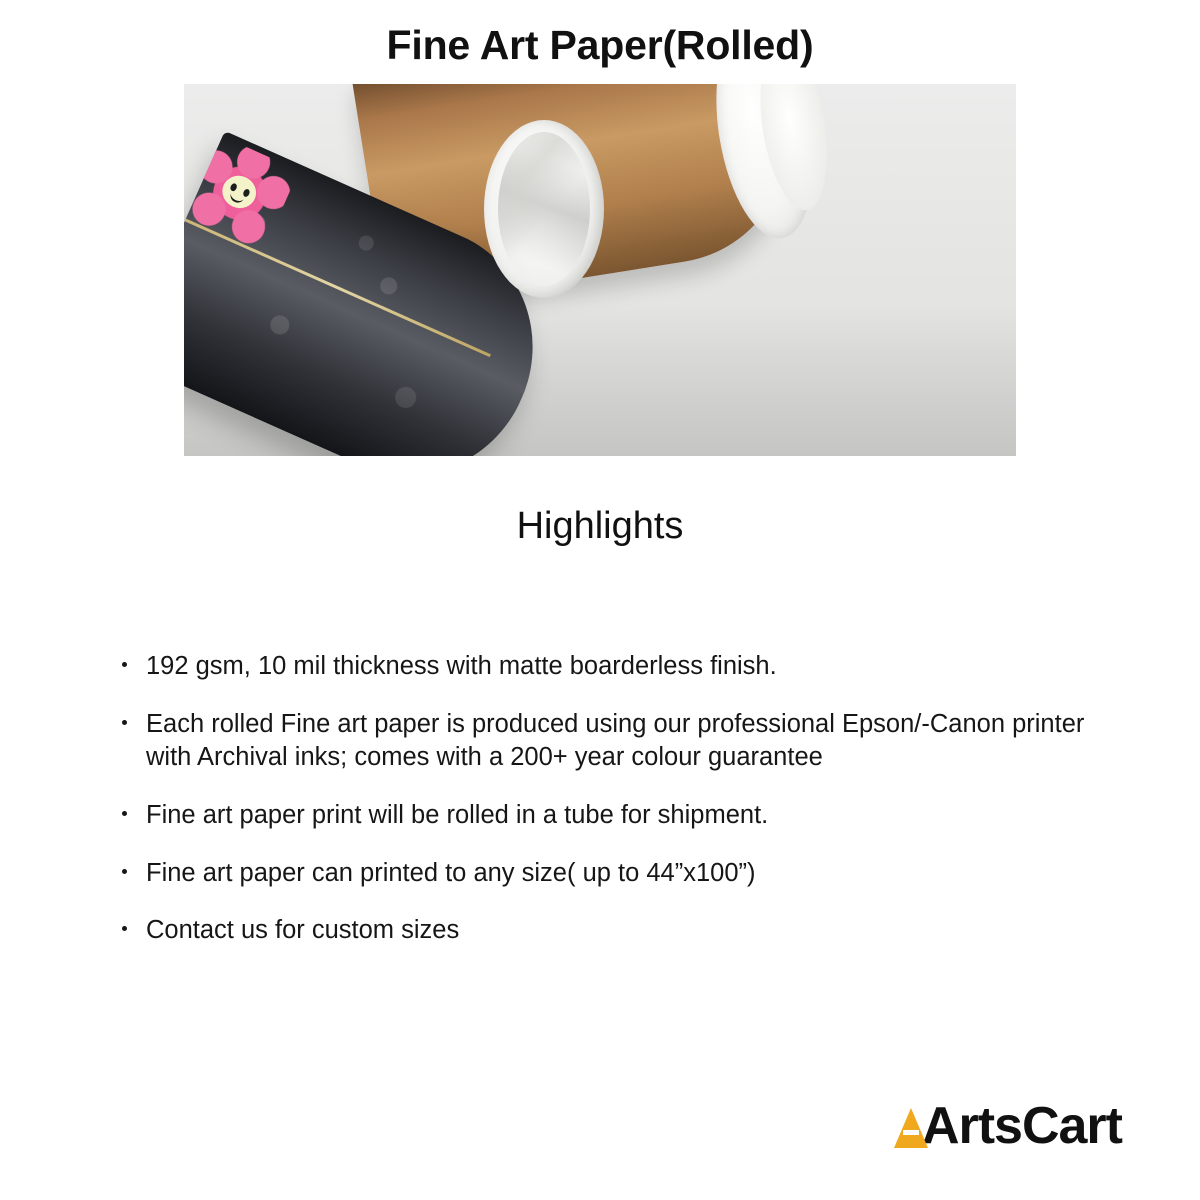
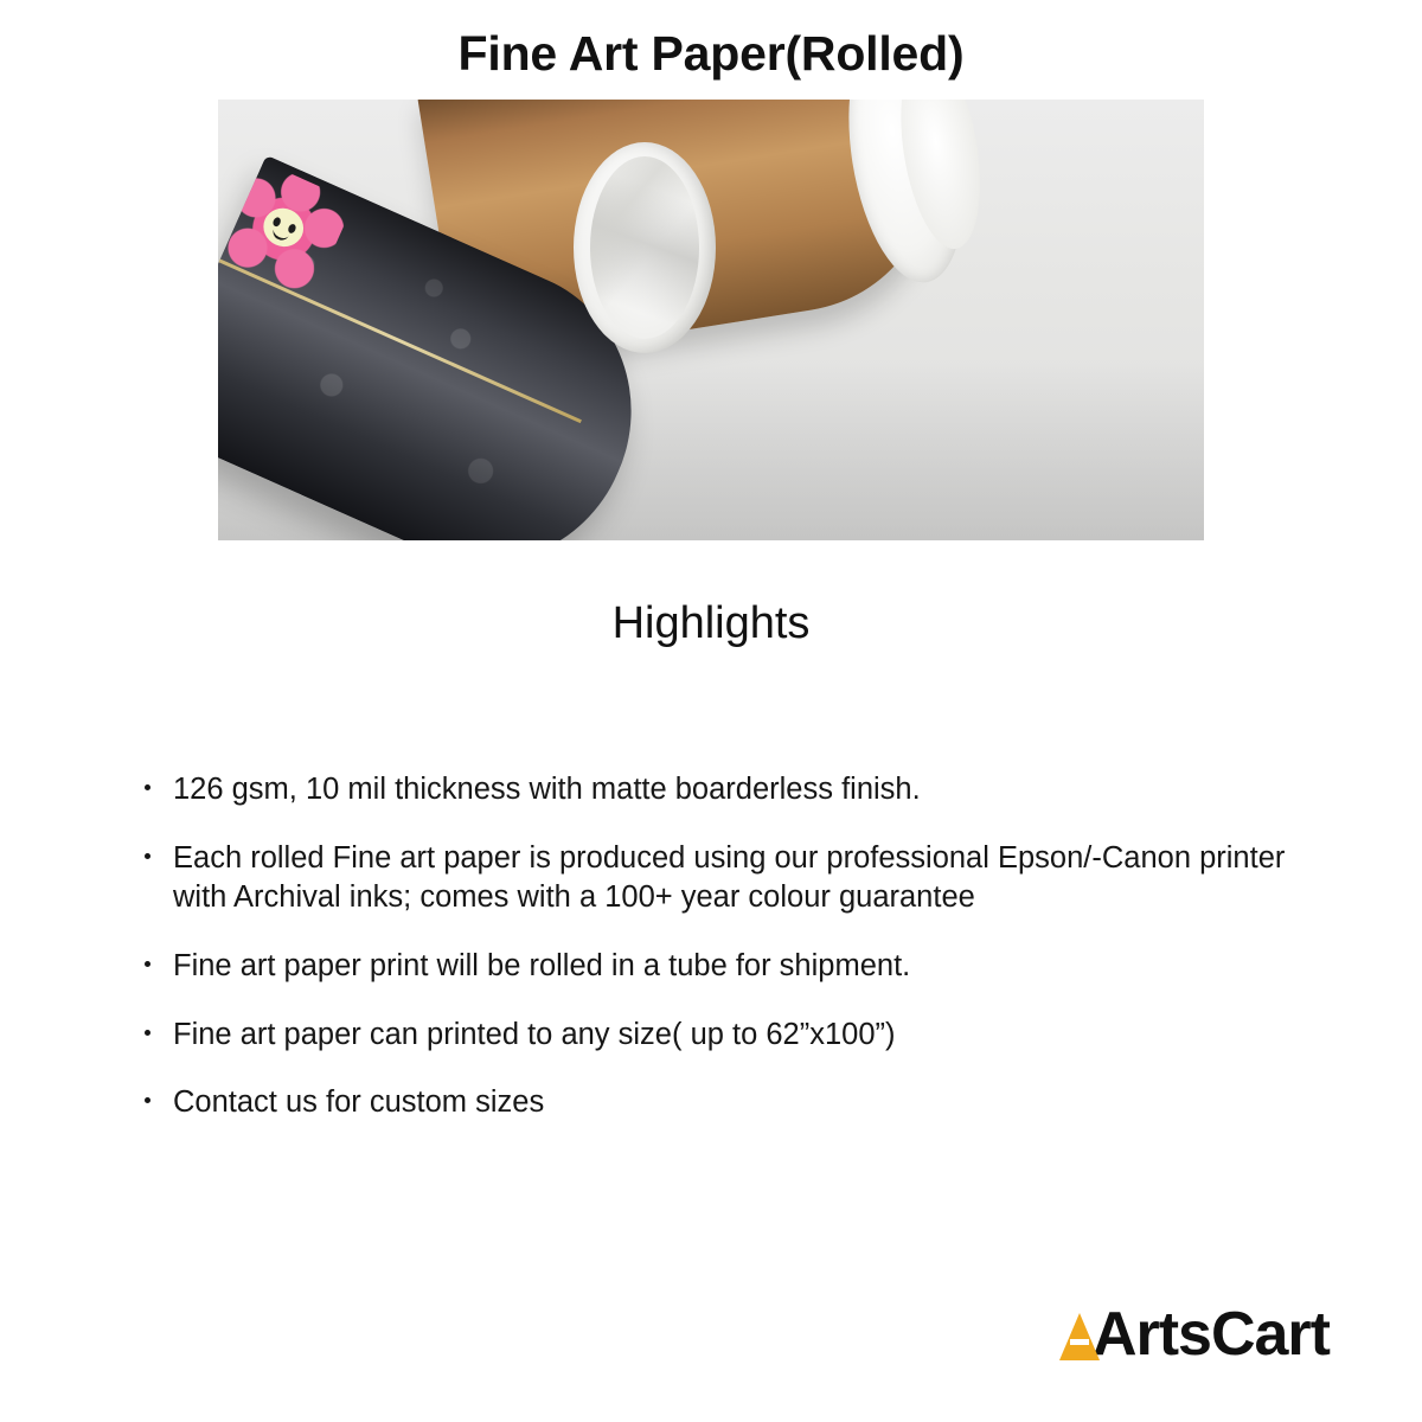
  Fine Art Paper(Rolled)
  Highlights
- 192 gsm, 10 mil thickness with matte boarderless finish.
+ 126 gsm, 10 mil thickness with matte boarderless finish.
- Each rolled Fine art paper is produced using our professional Epson/-Canon printer with Archival inks; comes with a 200+ year colour guarantee
+ Each rolled Fine art paper is produced using our professional Epson/-Canon printer with Archival inks; comes with a 100+ year colour guarantee
  Fine art paper print will be rolled in a tube for shipment.
- Fine art paper can printed to any size( up to 44”x100”)
+ Fine art paper can printed to any size( up to 62”x100”)
  Contact us for custom sizes
  ArtsCart
